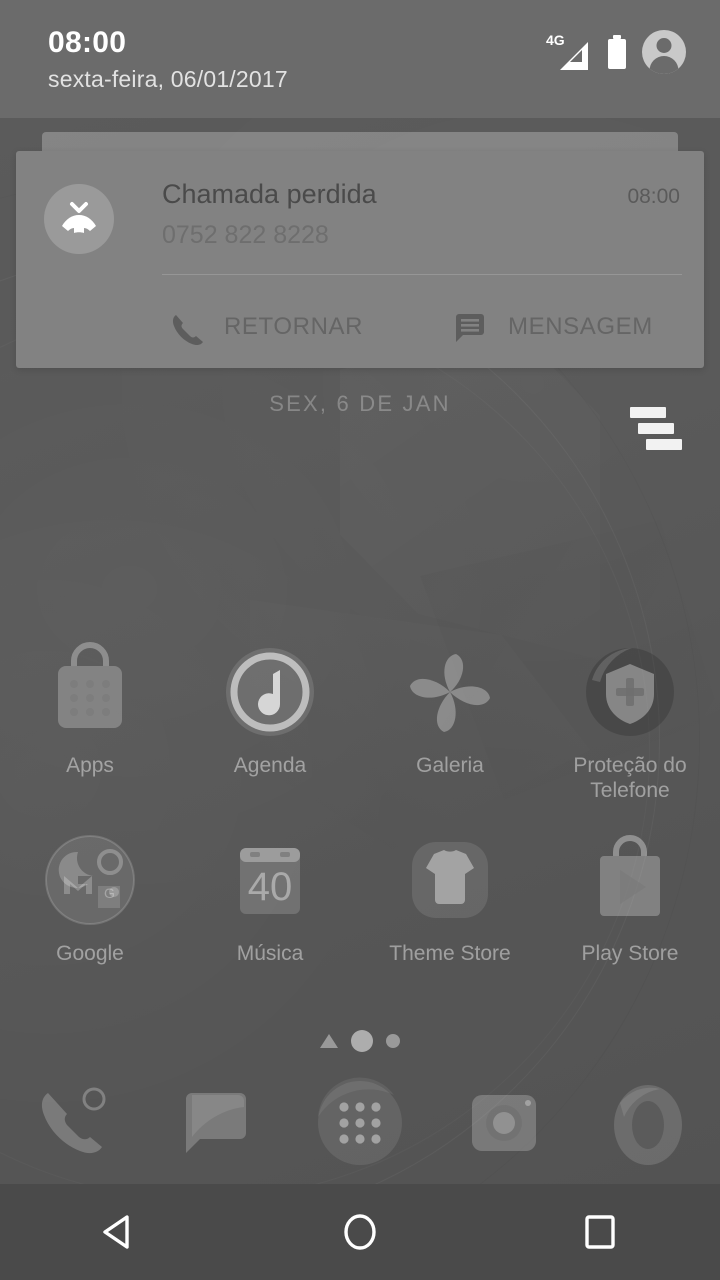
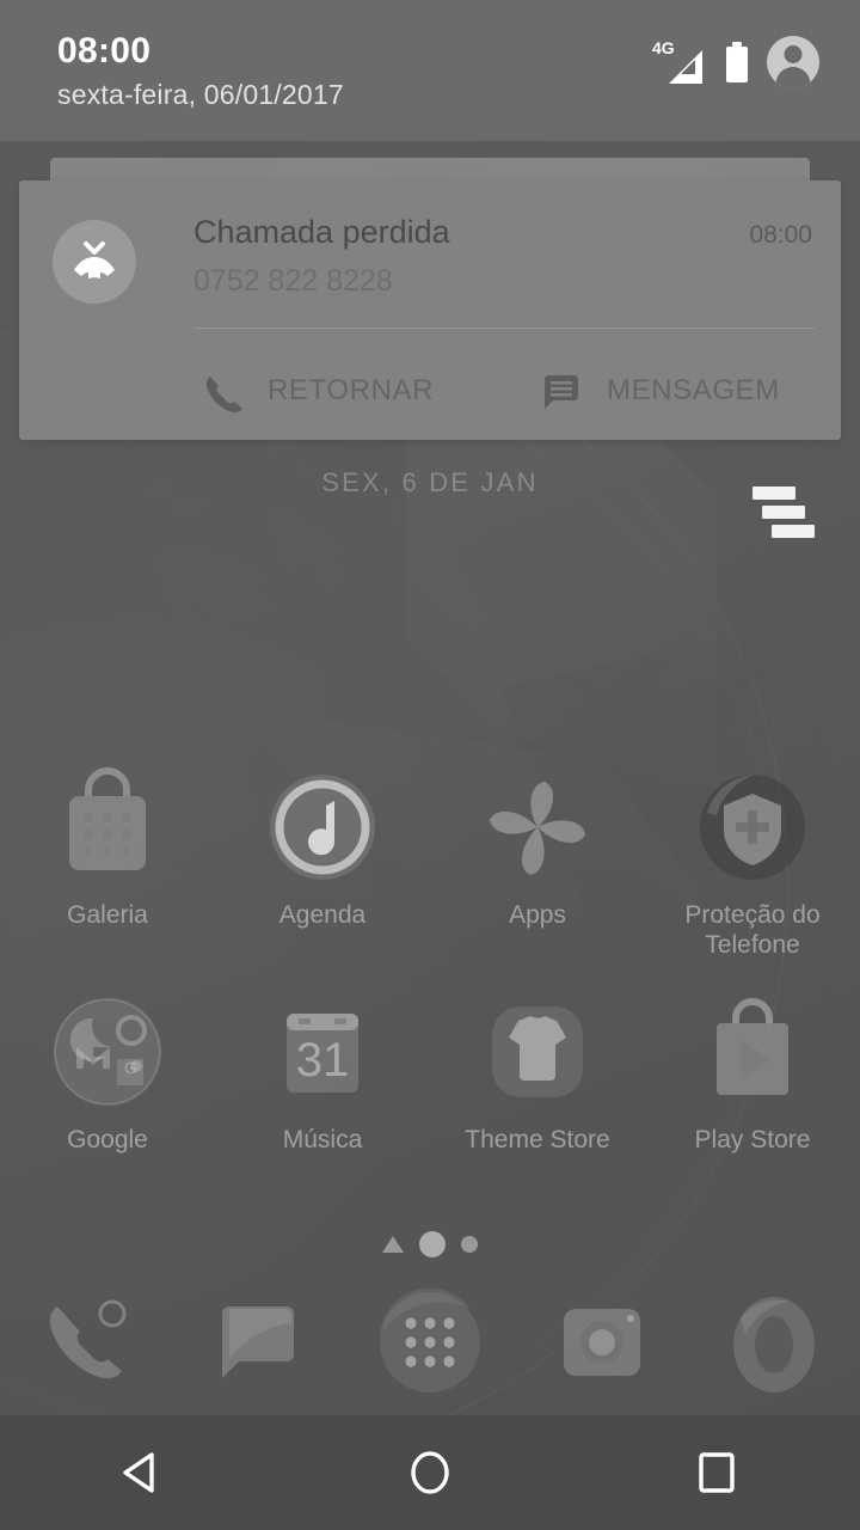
  SEX, 6 DE JAN
- Apps
+ Galeria
  Agenda
- Galeria
+ Apps
  Proteção do Telefone
  G
  Google
- 40
+ 31
  Música
  Theme Store
  Play Store
  08:00
  sexta-feira, 06/01/2017
  4G
  Chamada perdida
  08:00
  RETORNAR
  MENSAGEM
